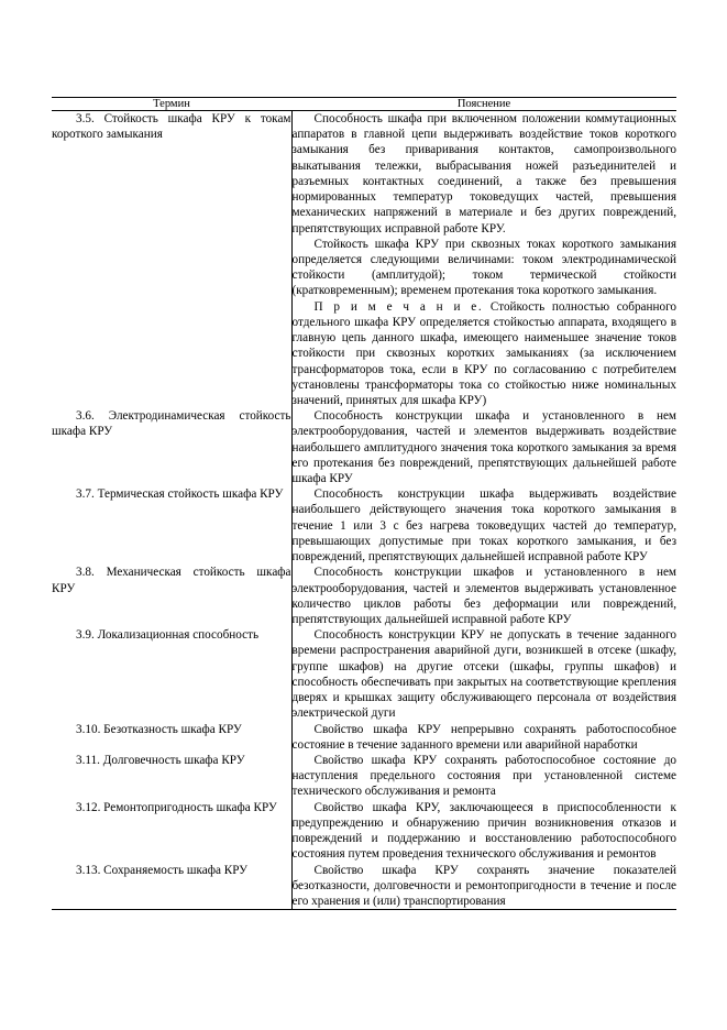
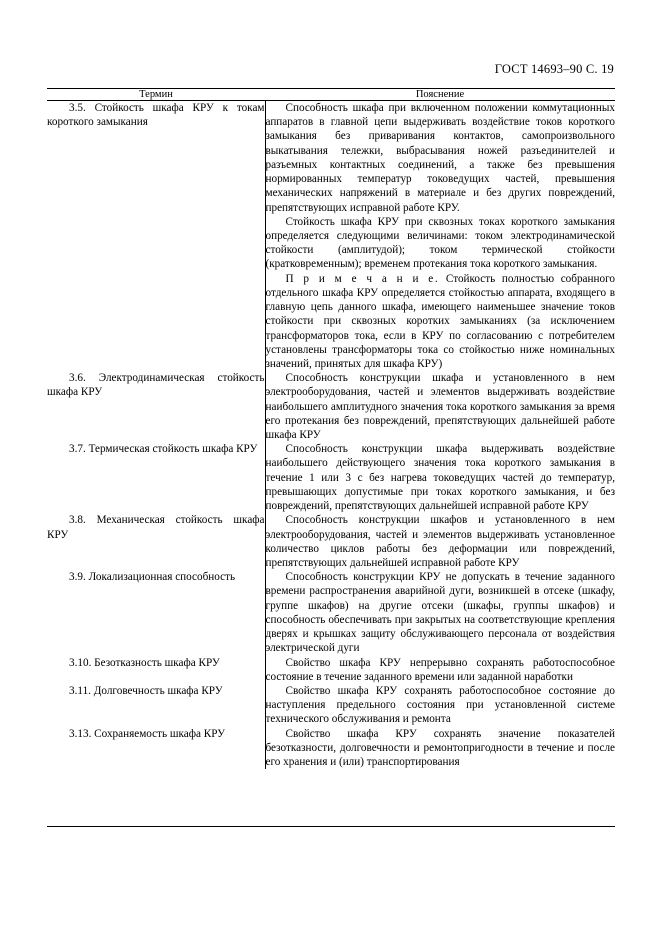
+ ГОСТ 14693–90 С. 19
  Термин	Пояснение
  3.5. Стойкость шкафа КРУ к токам короткого замыкания	Способность шкафа при включенном положении коммутационных аппаратов в главной цепи выдерживать воздействие токов короткого замыкания без приваривания контактов, самопроизвольного выкатывания тележки, выбрасывания ножей разъединителей и разъемных контактных соединений, а также без превышения нормированных температур токоведущих частей, превышения механических напряжений в материале и без других повреждений, препятствующих исправной работе КРУ. Стойкость шкафа КРУ при сквозных токах короткого замыкания определяется следующими величинами: током электродинамической стойкости (амплитудой); током термической стойкости (кратковременным); временем протекания тока короткого замыкания. П р и м е ч а н и е. Стойкость полностью собранного отдельного шкафа КРУ определяется стойкостью аппарата, входящего в главную цепь данного шкафа, имеющего наименьшее значение токов стойкости при сквозных коротких замыканиях (за исключением трансформаторов тока, если в КРУ по согласованию с потребителем установлены трансформаторы тока со стойкостью ниже номинальных значений, принятых для шкафа КРУ)
  3.6. Электродинамическая стойкость шкафа КРУ	Способность конструкции шкафа и установленного в нем электрооборудования, частей и элементов выдерживать воздействие наибольшего амплитудного значения тока короткого замыкания за время его протекания без повреждений, препятствующих дальнейшей работе шкафа КРУ
  3.7. Термическая стойкость шкафа КРУ	Способность конструкции шкафа выдерживать воздействие наибольшего действующего значения тока короткого замыкания в течение 1 или 3 с без нагрева токоведущих частей до температур, превышающих допустимые при токах короткого замыкания, и без повреждений, препятствующих дальнейшей исправной работе КРУ
  3.8. Механическая стойкость шкафа КРУ	Способность конструкции шкафов и установленного в нем электрооборудования, частей и элементов выдерживать установленное количество циклов работы без деформации или повреждений, препятствующих дальнейшей исправной работе КРУ
  3.9. Локализационная способность	Способность конструкции КРУ не допускать в течение заданного времени распространения аварийной дуги, возникшей в отсеке (шкафу, группе шкафов) на другие отсеки (шкафы, группы шкафов) и способность обеспечивать при закрытых на соответствующие крепления дверях и крышках защиту обслуживающего персонала от воздействия электрической дуги
- 3.10. Безотказность шкафа КРУ	Свойство шкафа КРУ непрерывно сохранять работоспособное состояние в течение заданного времени или аварийной наработки
+ 3.10. Безотказность шкафа КРУ	Свойство шкафа КРУ непрерывно сохранять работоспособное состояние в течение заданного времени или заданной наработки
  3.11. Долговечность шкафа КРУ	Свойство шкафа КРУ сохранять работоспособное состояние до наступления предельного состояния при установленной системе технического обслуживания и ремонта
- 3.12. Ремонтопригодность шкафа КРУ	Свойство шкафа КРУ, заключающееся в приспособленности к предупреждению и обнаружению причин возникновения отказов и повреждений и поддержанию и восстановлению работоспособного состояния путем проведения технического обслуживания и ремонтов
  3.13. Сохраняемость шкафа КРУ	Свойство шкафа КРУ сохранять значение показателей безотказности, долговечности и ремонтопригодности в течение и после его хранения и (или) транспортирования
